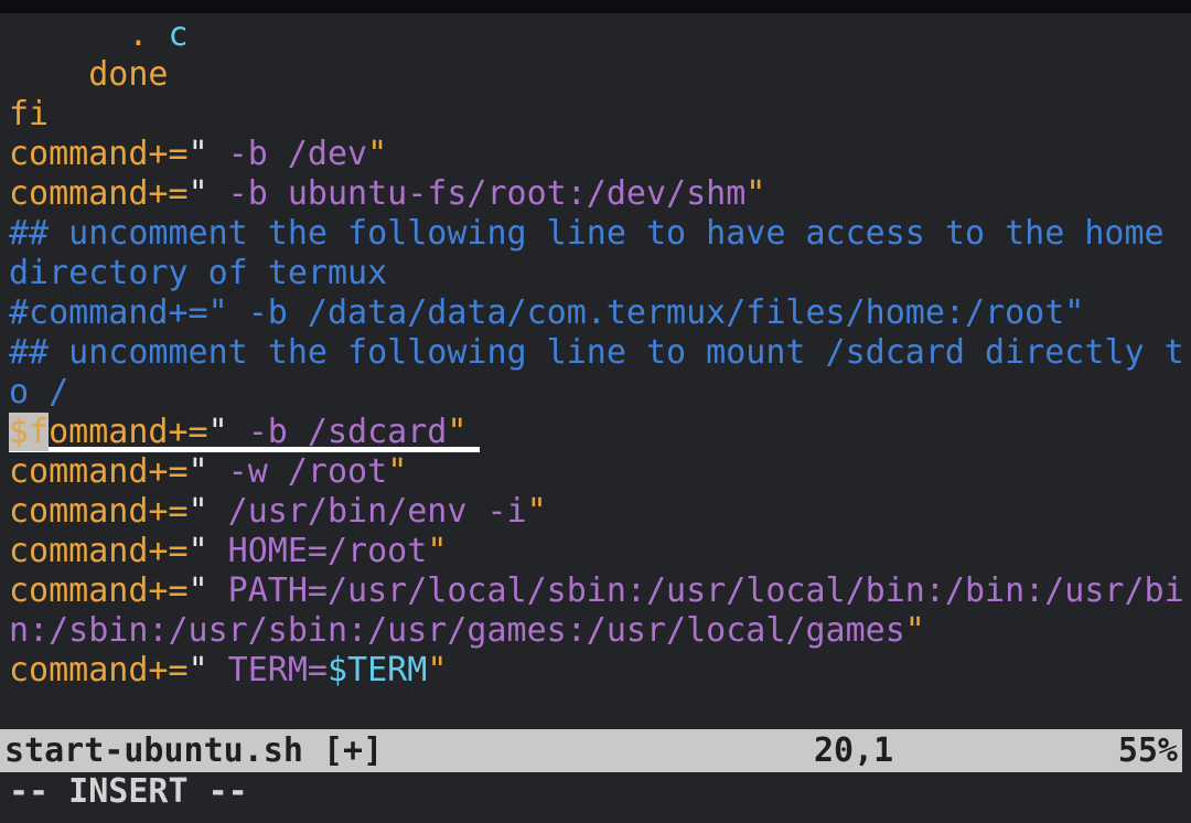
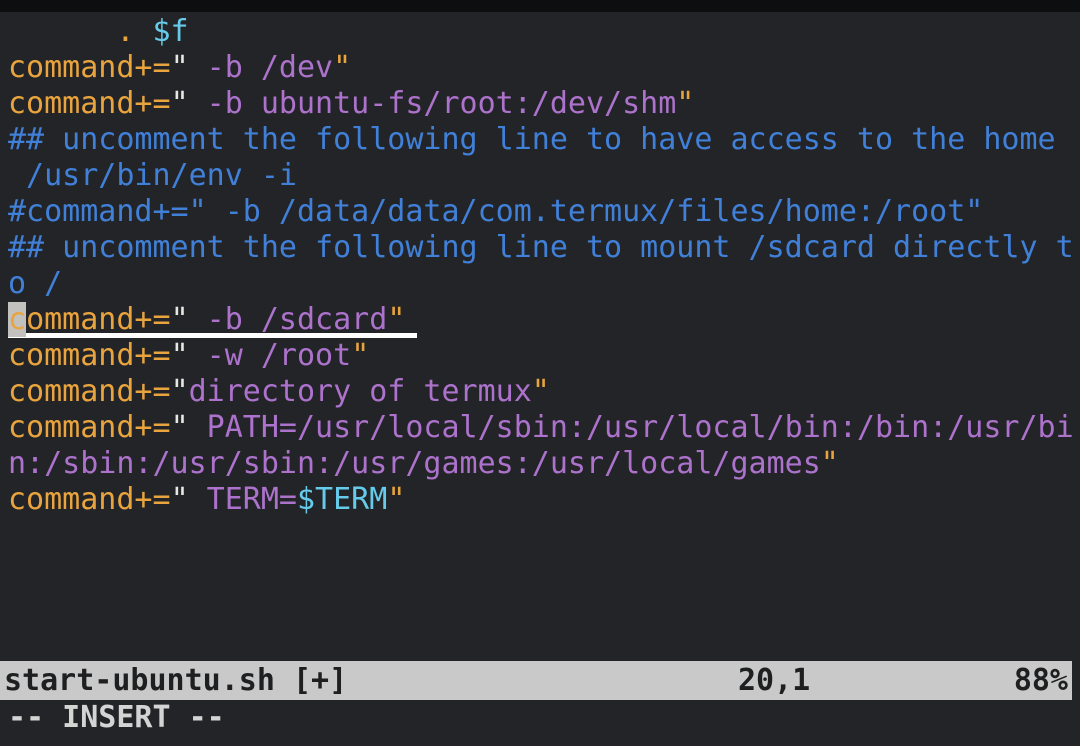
- . c
+ . $f
- done
- fi
  command+=" -b /dev"
  command+=" -b ubuntu-fs/root:/dev/shm"
  ## uncomment the following line to have access to the home
- directory of termux
+ /usr/bin/env -i
  #command+=" -b /data/data/com.termux/files/home:/root"
  ## uncomment the following line to mount /sdcard directly t
  o /
- $fommand+=" -b /sdcard"
+ command+=" -b /sdcard"
  command+=" -w /root"
- command+=" /usr/bin/env -i"
+ command+="directory of termux"
- command+=" HOME=/root"
  command+=" PATH=/usr/local/sbin:/usr/local/bin:/bin:/usr/bi
  n:/sbin:/usr/sbin:/usr/games:/usr/local/games"
  command+=" TERM=$TERM"
  start-ubuntu.sh [+]
  20,1
- 55%
+ 88%
  -- INSERT --
